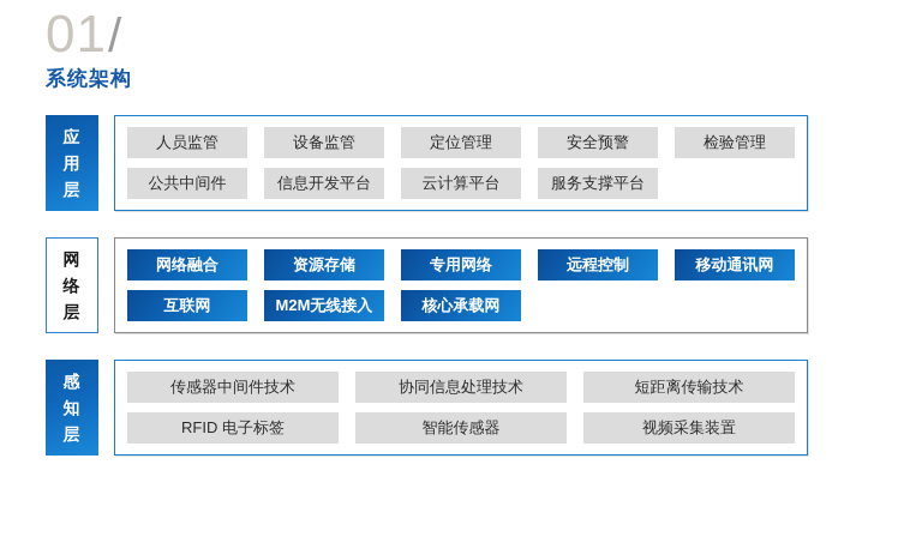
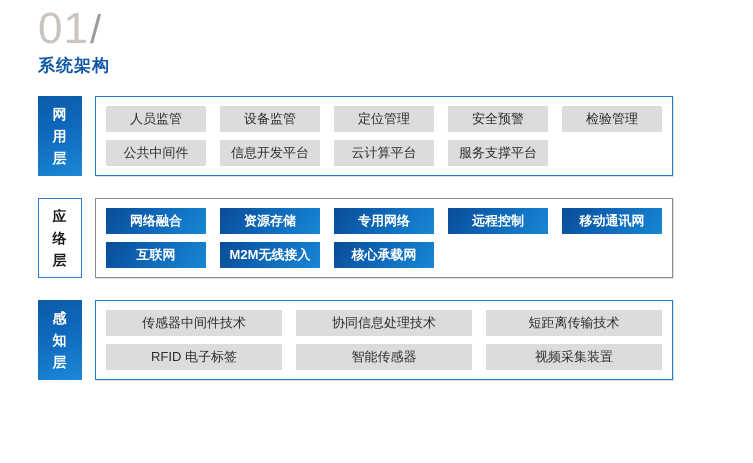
  01/
  系统架构
- 应
+ 网
  用
  层
  人员监管
  设备监管
  定位管理
  安全预警
  检验管理
  公共中间件
  信息开发平台
  云计算平台
  服务支撑平台
- 网
+ 应
  络
  层
  网络融合
  资源存储
  专用网络
  远程控制
  移动通讯网
  互联网
  M2M无线接入
  核心承载网
  感
  知
  层
  传感器中间件技术
  协同信息处理技术
  短距离传输技术
  RFID 电子标签
  智能传感器
  视频采集装置
